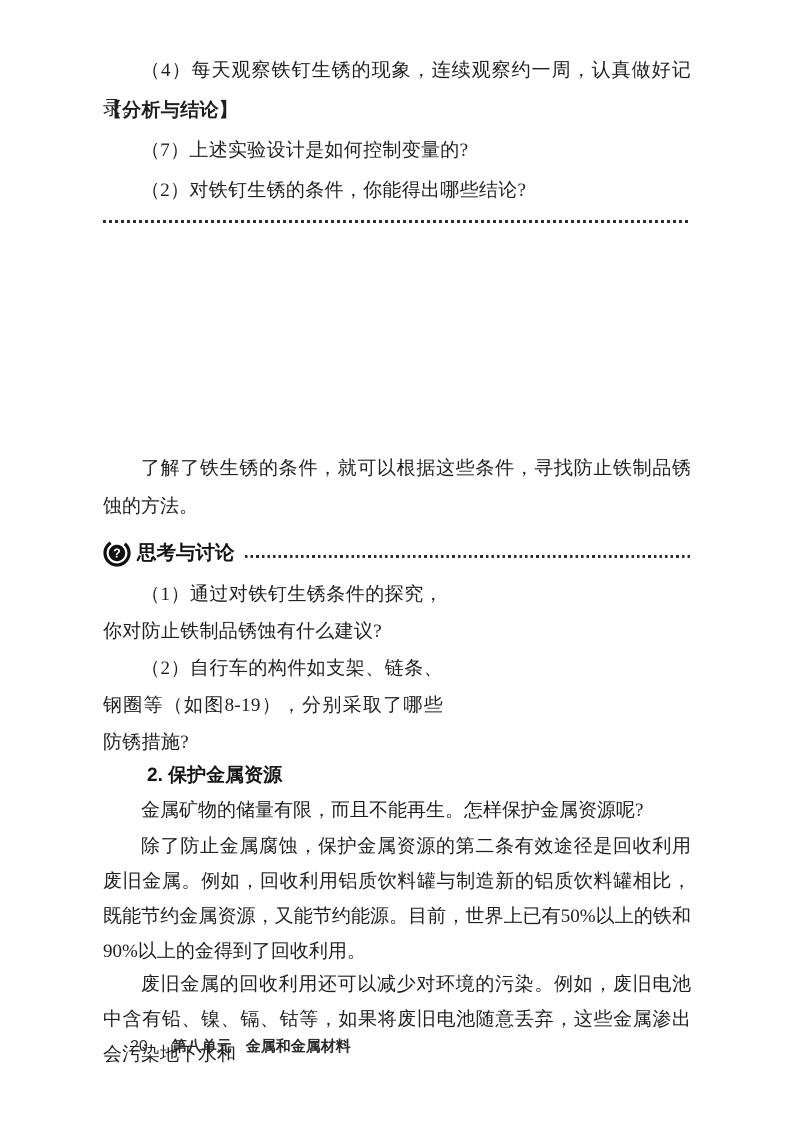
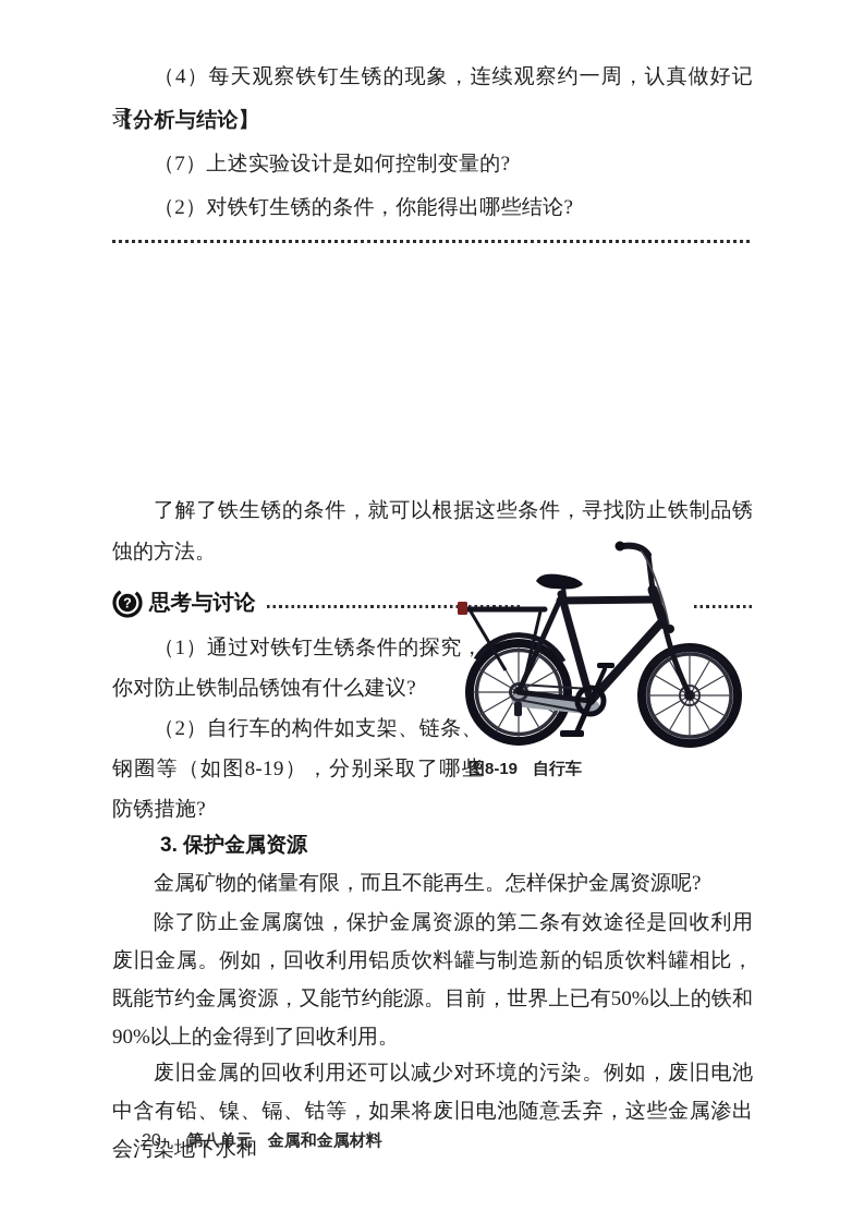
  （4）每天观察铁钉生锈的现象，连续观察约一周，认真做好记录。
  【分析与结论】
  （7）上述实验设计是如何控制变量的?
  （2）对铁钉生锈的条件，你能得出哪些结论?
  了解了铁生锈的条件，就可以根据这些条件，寻找防止铁制品锈蚀的方法。
  ?
  思考与讨论
  （1）通过对铁钉生锈条件的探究，你对防止铁制品锈蚀有什么建议?
  （2）自行车的构件如支架、链条、钢圈等（如图8-19），分别采取了哪些防锈措施?
+ 图8-19
+ 自行车
- 2. 保护金属资源
+ 3. 保护金属资源
  金属矿物的储量有限，而且不能再生。怎样保护金属资源呢?
  除了防止金属腐蚀，保护金属资源的第二条有效途径是回收利用废旧金属。例如，回收利用铝质饮料罐与制造新的铝质饮料罐相比，既能节约金属资源，又能节约能源。目前，世界上已有50%以上的铁和90%以上的金得到了回收利用。
  废旧金属的回收利用还可以减少对环境的污染。例如，废旧电池中含有铅、镍、镉、钴等，如果将废旧电池随意丢弃，这些金属渗出会污染地下水和
  20
  第八单元
  金属和金属材料
